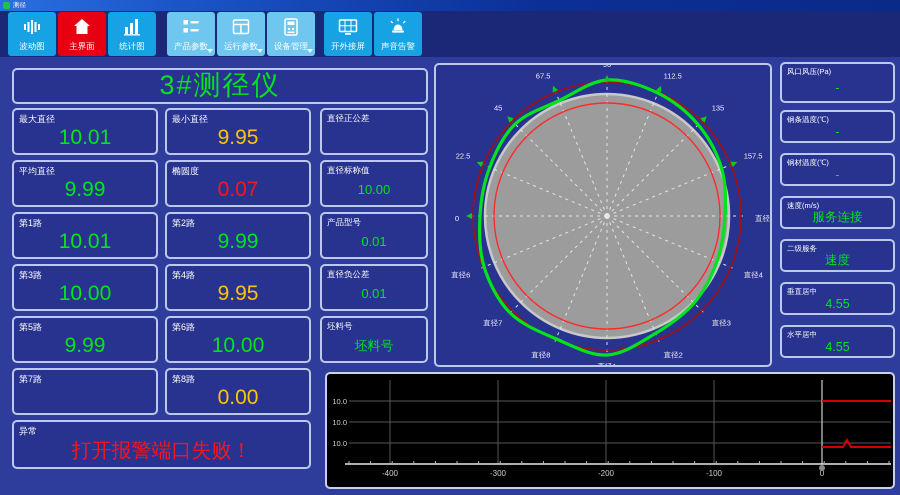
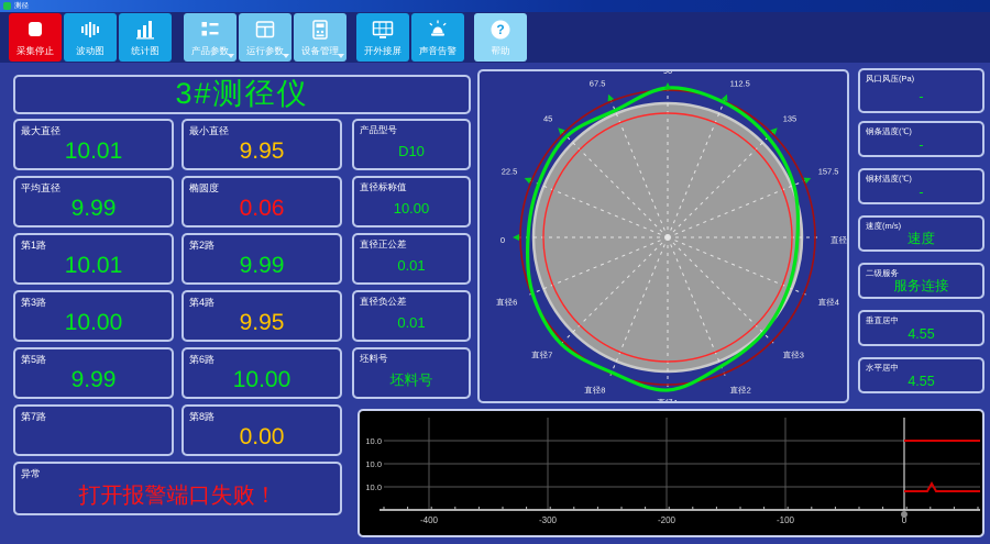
+ 采集停止
  波动图
- 主界面
  统计图
  产品参数
  运行参数
  设备管理
  开外接屏
  声音告警
+ ?
+ 帮助
  3#测径仪
  最大直径
  10.01
  最小直径
  9.95
  平均直径
  9.99
  椭圆度
- 0.07
+ 0.06
  第1路
  10.01
  第2路
  9.99
  第3路
  10.00
  第4路
  9.95
  第5路
  9.99
  第6路
  10.00
  第7路
  第8路
  0.00
- 直径正公差
+ 产品型号
+ D10
  直径标称值
  10.00
- 产品型号
+ 直径正公差
  0.01
  直径负公差
  0.01
  坯料号
  坯料号
  异常
  打开报警端口失败！
  0
  22.5
  45
  67.5
  90
  112.5
  135
  157.5
  直径2
  直径3
  直径4
  直径6
  直径7
  直径8
  风口风压(Pa)
  -
  钢条温度(℃)
  -
  钢材温度(℃)
  -
  速度(m/s)
- 服务连接
+ 速度
  二级服务
- 速度
+ 服务连接
  垂直居中
  4.55
  水平居中
  4.55
  10.0
  10.0
  10.0
  -400
  -300
  -200
  -100
  0
